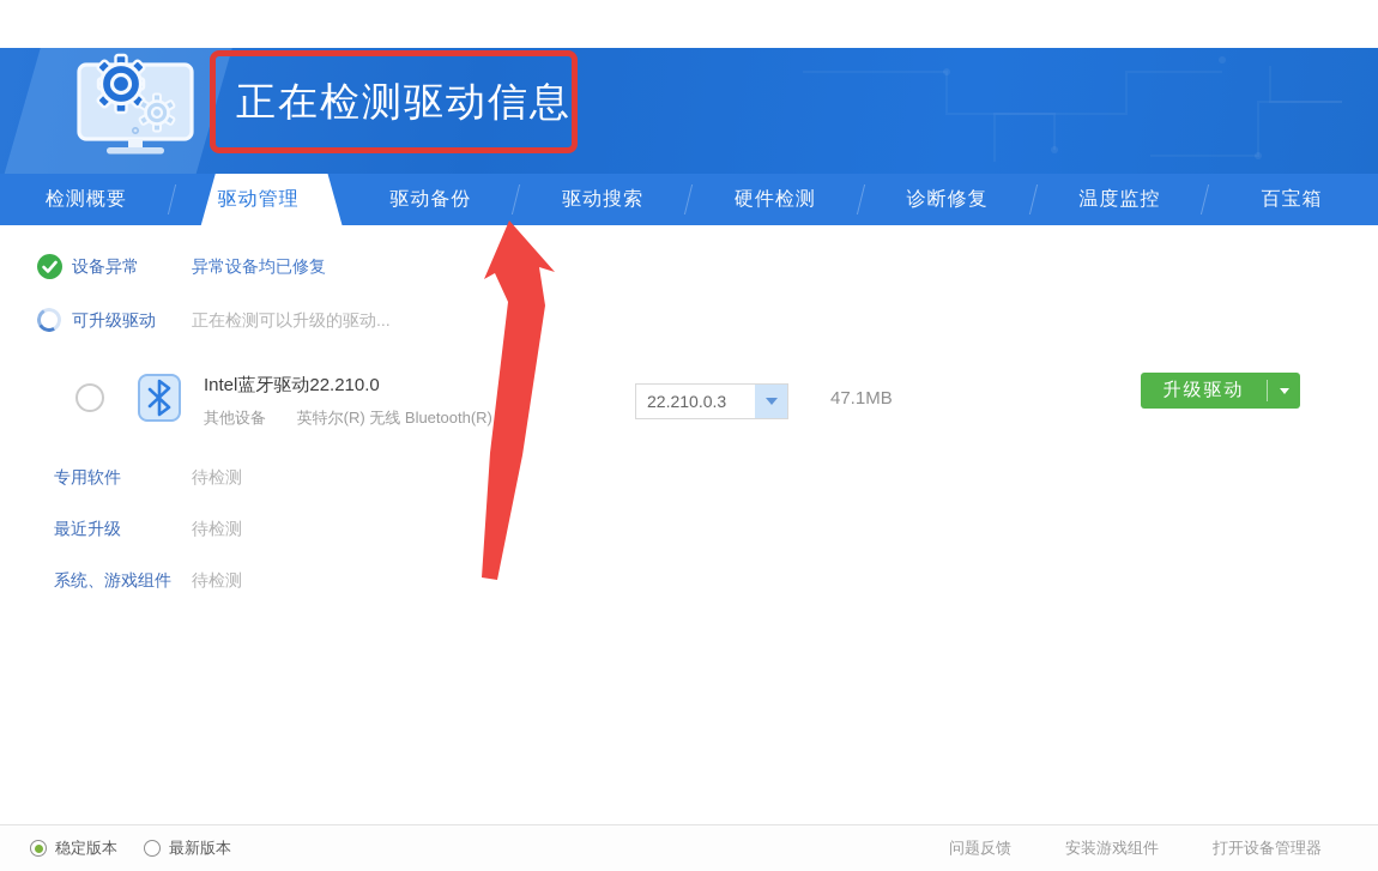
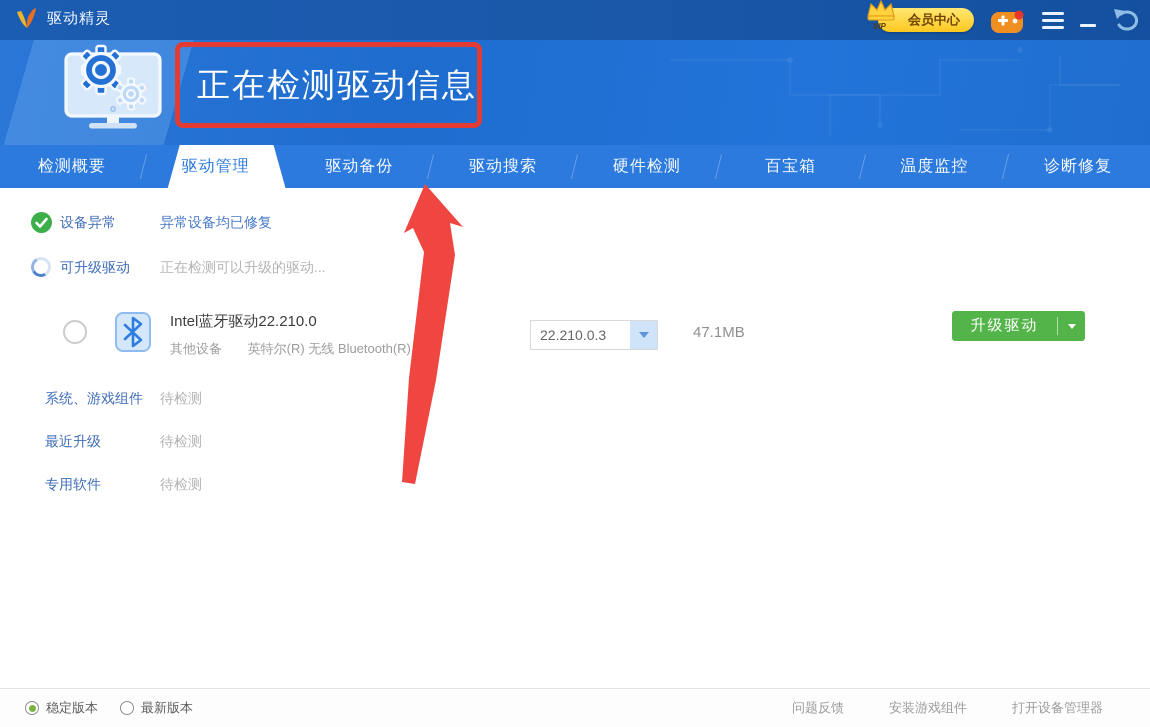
+ 驱动精灵
+ VIP
+ 会员中心
  正在检测驱动信息
  检测概要
  驱动管理
  驱动备份
  驱动搜索
  硬件检测
- 诊断修复
+ 百宝箱
  温度监控
- 百宝箱
+ 诊断修复
  设备异常
  异常设备均已修复
  可升级驱动
  正在检测可以升级的驱动...
  Intel蓝牙驱动22.210.0
  其他设备 英特尔(R) 无线 Bluetooth(R)
  22.210.0.3
  47.1MB
  升级驱动
- 专用软件
+ 系统、游戏组件
  待检测
  最近升级
  待检测
- 系统、游戏组件
+ 专用软件
  待检测
  稳定版本
  最新版本
  问题反馈
  安装游戏组件
  打开设备管理器
